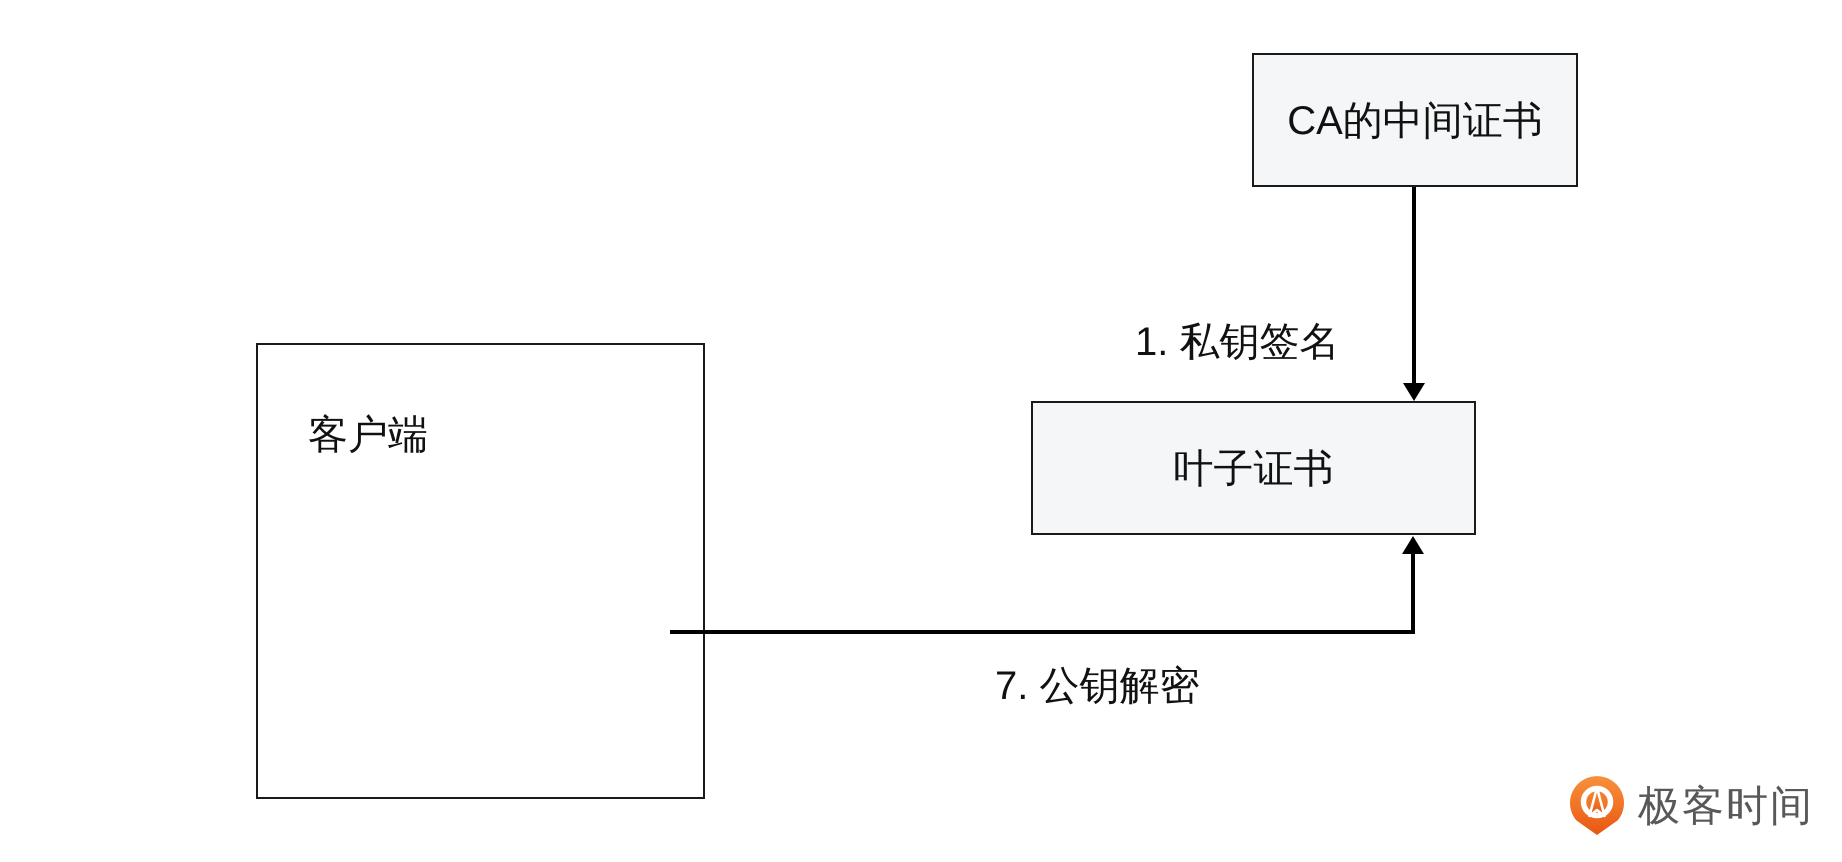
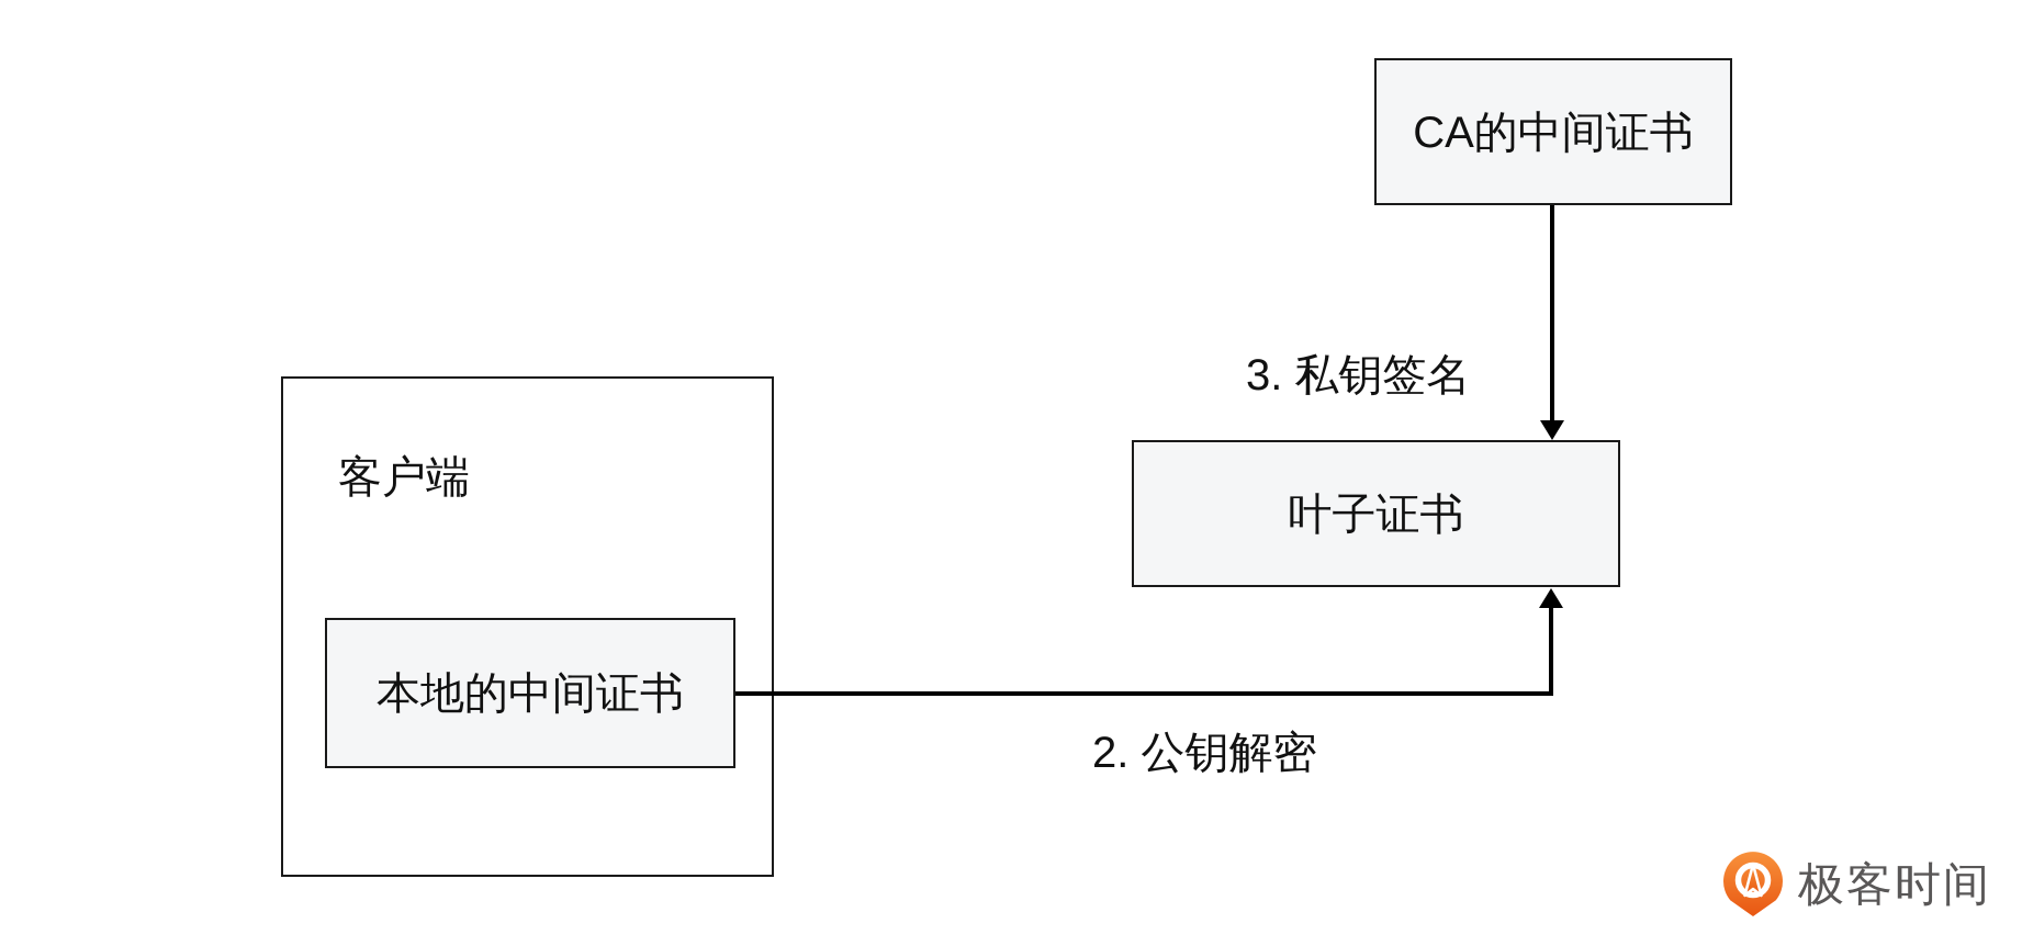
  CA的中间证书
- 1. 私钥签名
+ 3. 私钥签名
  叶子证书
  客户端
+ 本地的中间证书
- 7. 公钥解密
+ 2. 公钥解密
  极客时间
